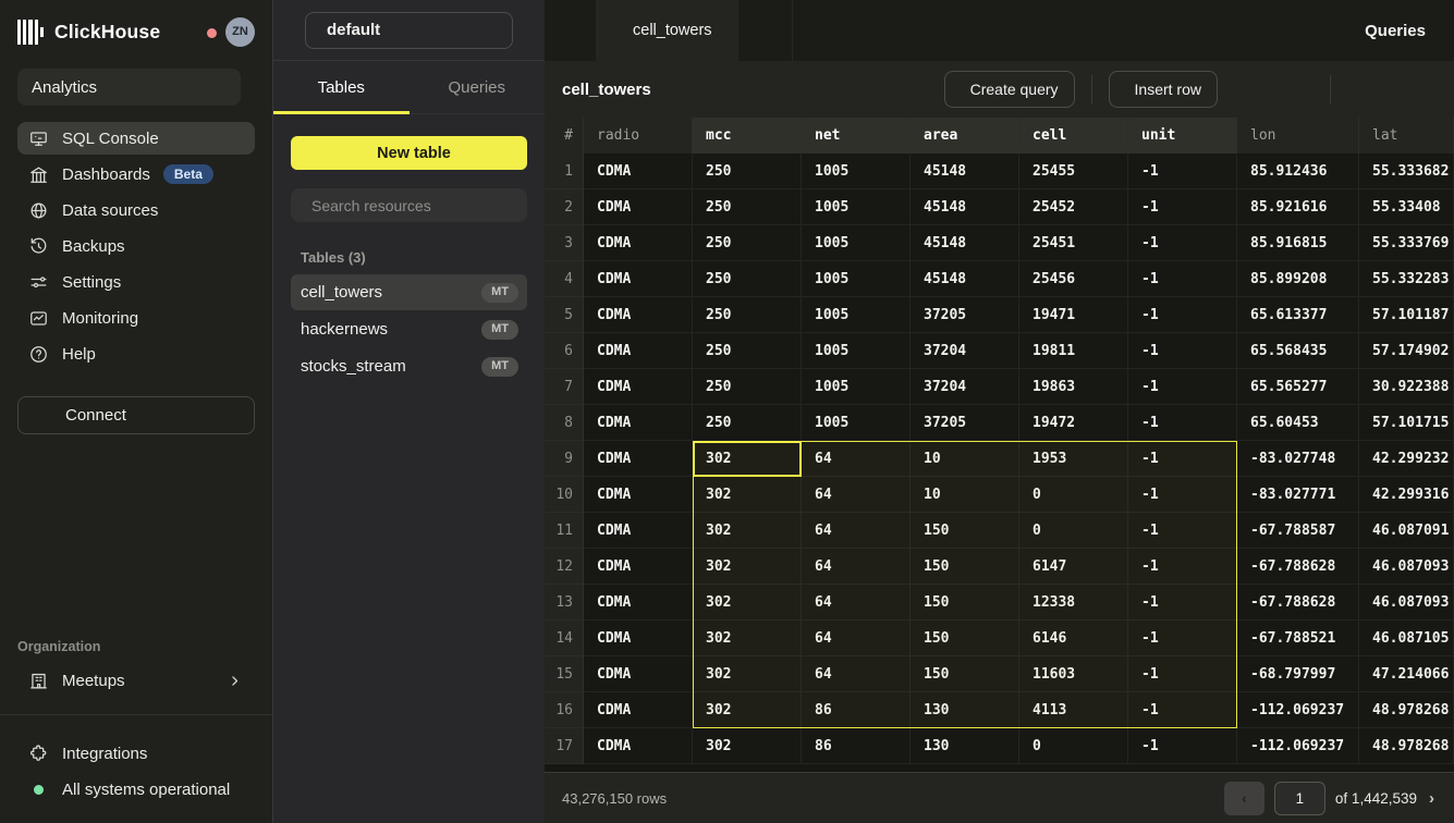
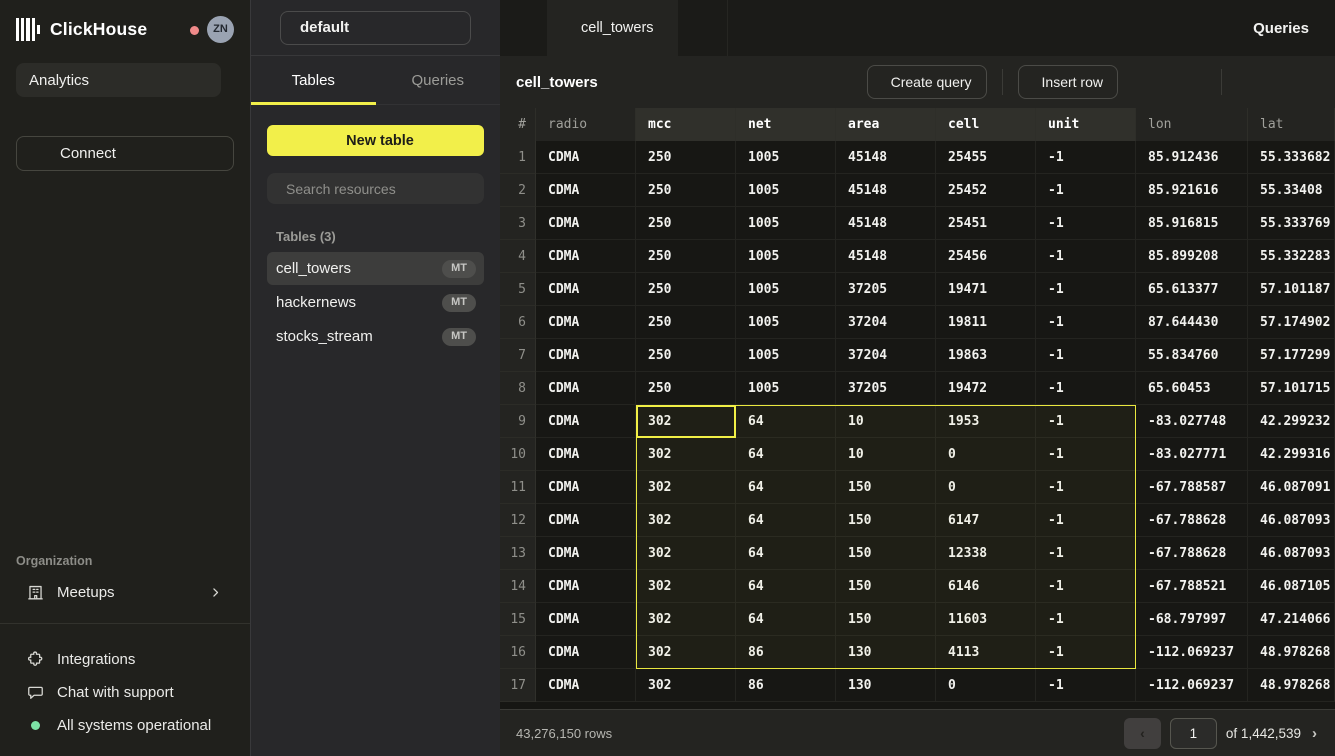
  ClickHouse
  ZN
  Analytics
- SQL Console
- Dashboards
- Beta
- Data sources
- Backups
- Settings
- Monitoring
- Help
  Connect
  Organization
  Meetups
  Integrations
+ Chat with support
  All systems operational
  default
  Tables
  Queries
  New table
  Search resources
  Tables (3)
  cell_towers
  MT
  hackernews
  MT
  stocks_stream
  MT
  cell_towers
  Queries
  cell_towers
  Create query
  Insert row
  #
  radio
  mcc
  net
  area
  cell
  unit
  lon
  lat
  1
  CDMA
  250
  1005
  45148
  25455
  -1
  85.912436
  55.333682
  2
  CDMA
  250
  1005
  45148
  25452
  -1
  85.921616
  55.33408
  3
  CDMA
  250
  1005
  45148
  25451
  -1
  85.916815
  55.333769
  4
  CDMA
  250
  1005
  45148
  25456
  -1
  85.899208
  55.332283
  5
  CDMA
  250
  1005
  37205
  19471
  -1
  65.613377
  57.101187
  6
  CDMA
  250
  1005
  37204
  19811
  -1
- 65.568435
+ 87.644430
  57.174902
  7
  CDMA
  250
  1005
  37204
  19863
  -1
- 65.565277
+ 55.834760
- 30.922388
+ 57.177299
  8
  CDMA
  250
  1005
  37205
  19472
  -1
  65.60453
  57.101715
  9
  CDMA
  302
  64
  10
  1953
  -1
  -83.027748
  42.299232
  10
  CDMA
  302
  64
  10
  0
  -1
  -83.027771
  42.299316
  11
  CDMA
  302
  64
  150
  0
  -1
  -67.788587
  46.087091
  12
  CDMA
  302
  64
  150
  6147
  -1
  -67.788628
  46.087093
  13
  CDMA
  302
  64
  150
  12338
  -1
  -67.788628
  46.087093
  14
  CDMA
  302
  64
  150
  6146
  -1
  -67.788521
  46.087105
  15
  CDMA
  302
  64
  150
  11603
  -1
  -68.797997
  47.214066
  16
  CDMA
  302
  86
  130
  4113
  -1
  -112.069237
  48.978268
  17
  CDMA
  302
  86
  130
  0
  -1
  -112.069237
  48.978268
  43,276,150 rows
  ‹
  1
  of 1,442,539
  ›
